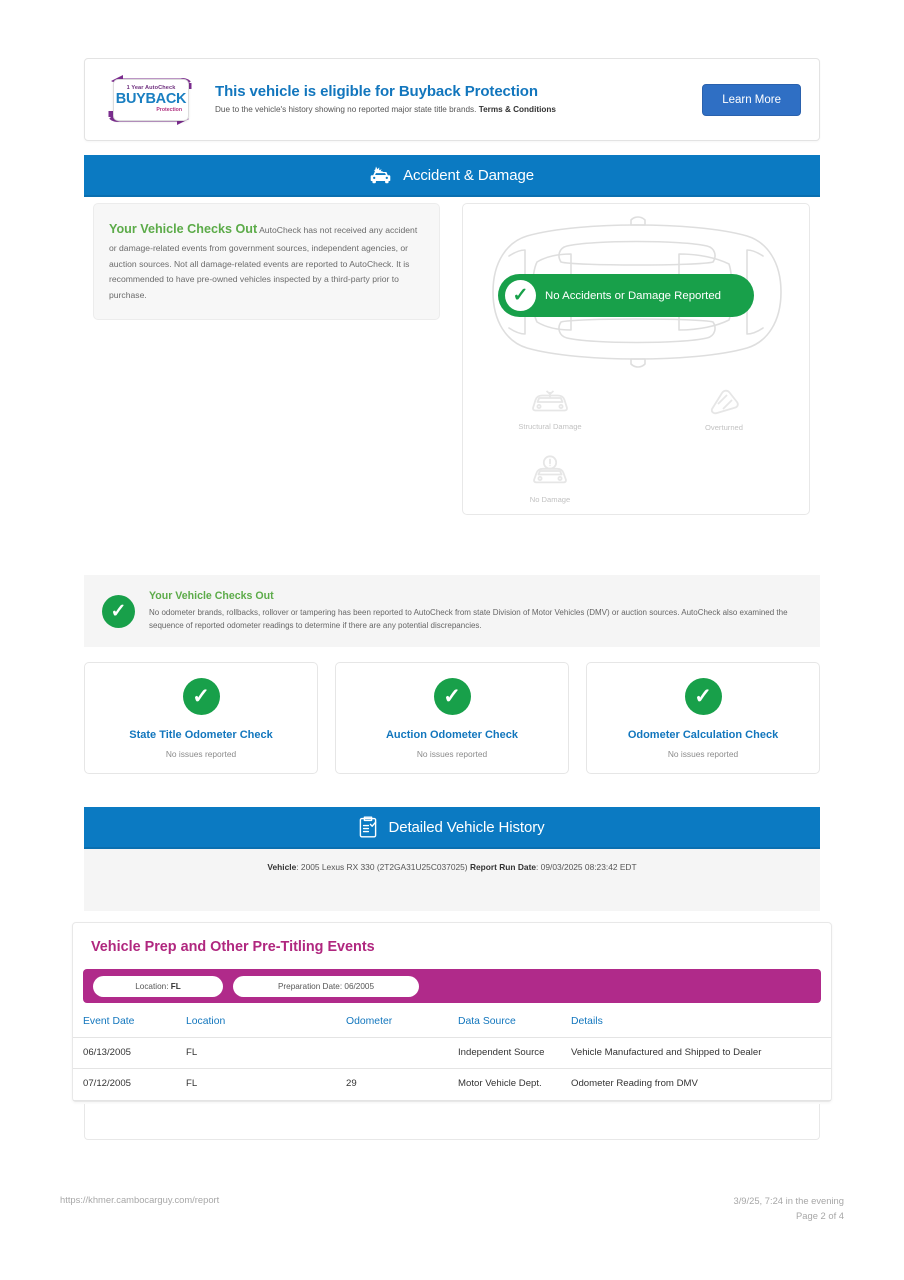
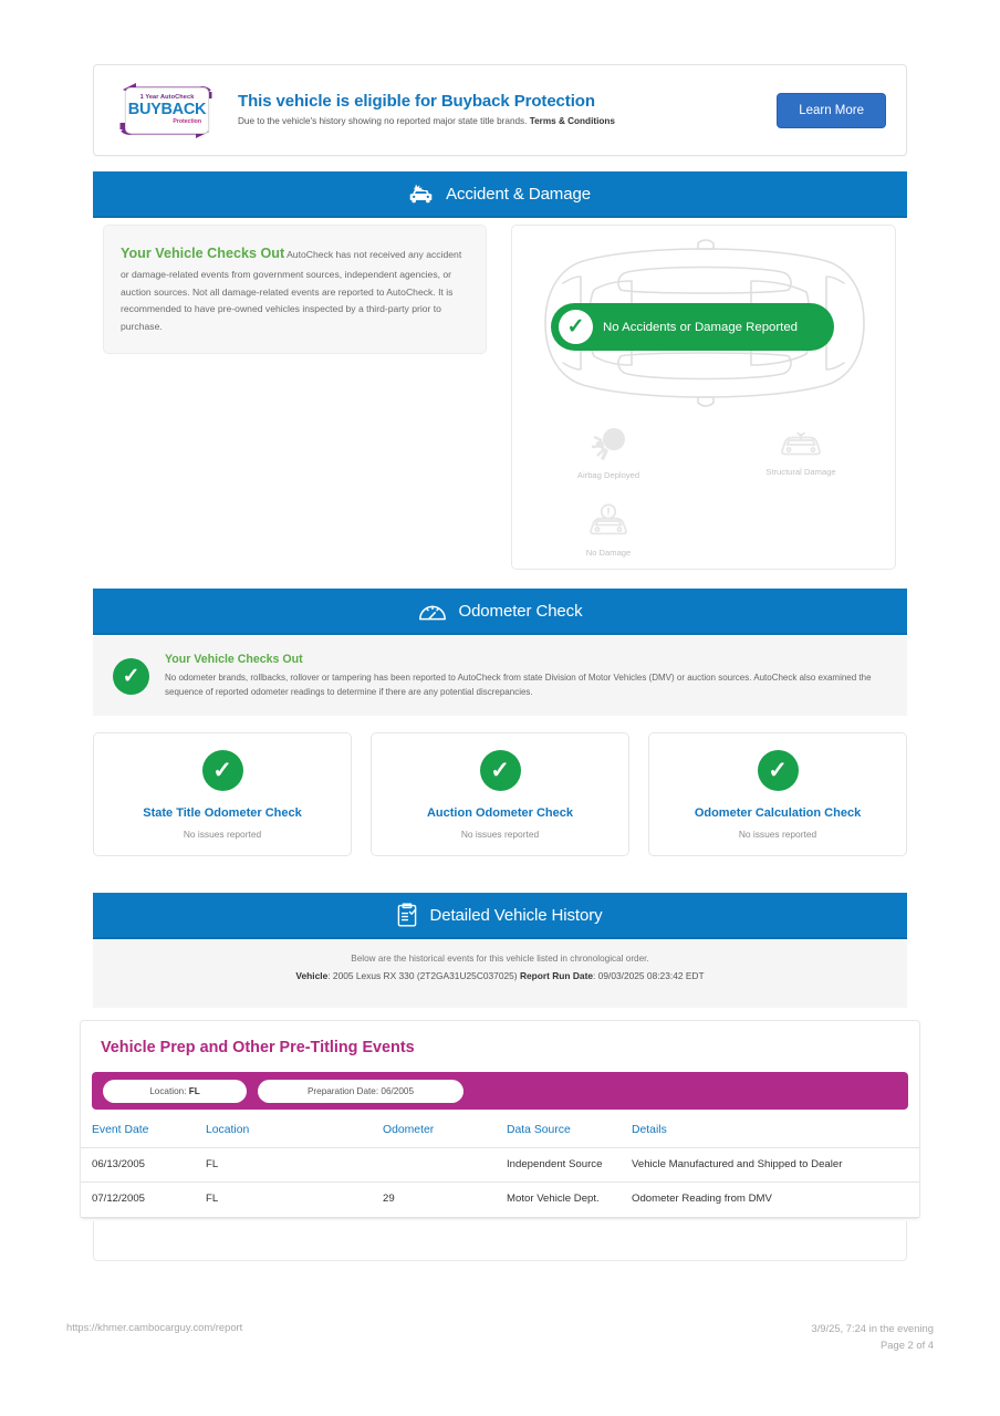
  BUYBACK
  This vehicle is eligible for Buyback Protection
  Due to the vehicle's history showing no reported major state title brands. Terms & Conditions
  Learn More
  Accident & Damage
  Your Vehicle Checks Out AutoCheck has not received any accident or damage-related events from government sources, independent agencies, or auction sources. Not all damage-related events are reported to AutoCheck. It is recommended to have pre-owned vehicles inspected by a third-party prior to purchase.
  ✓
  No Accidents or Damage Reported
+ Airbag Deployed
  Structural Damage
- Overturned
  No Damage
+ Odometer Check
  ✓
  Your Vehicle Checks Out
  No odometer brands, rollbacks, rollover or tampering has been reported to AutoCheck from state Division of Motor Vehicles (DMV) or auction sources. AutoCheck also examined the sequence of reported odometer readings to determine if there are any potential discrepancies.
  ✓
  State Title Odometer Check
  No issues reported
  ✓
  Auction Odometer Check
  No issues reported
  ✓
  Odometer Calculation Check
  No issues reported
  Detailed Vehicle History
+ Below are the historical events for this vehicle listed in chronological order.
  Vehicle: 2005 Lexus RX 330 (2T2GA31U25C037025) Report Run Date: 09/03/2025 08:23:42 EDT
  Vehicle Prep and Other Pre-Titling Events
  Location:
  FL
  Preparation Date:
  06/2005
  Event Date	Location	Odometer	Data Source	Details
  06/13/2005	FL		Independent Source	Vehicle Manufactured and Shipped to Dealer
  07/12/2005	FL	29	Motor Vehicle Dept.	Odometer Reading from DMV
  https://khmer.cambocarguy.com/report
  3/9/25, 7:24 in the evening
  Page 2 of 4
